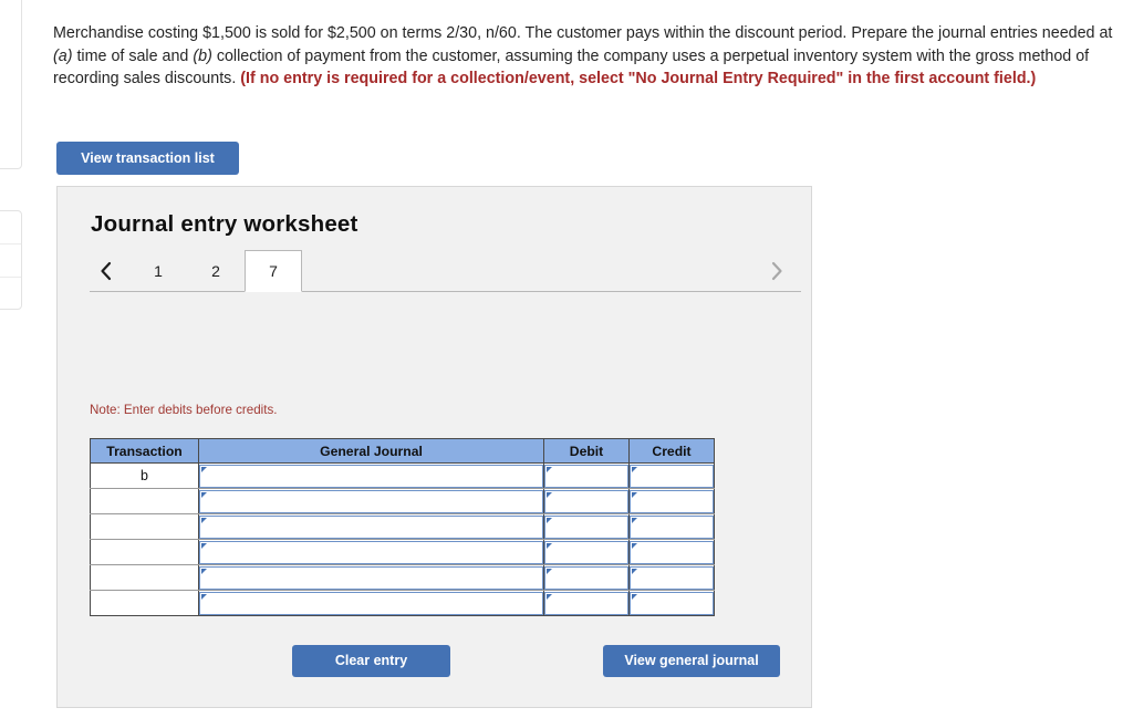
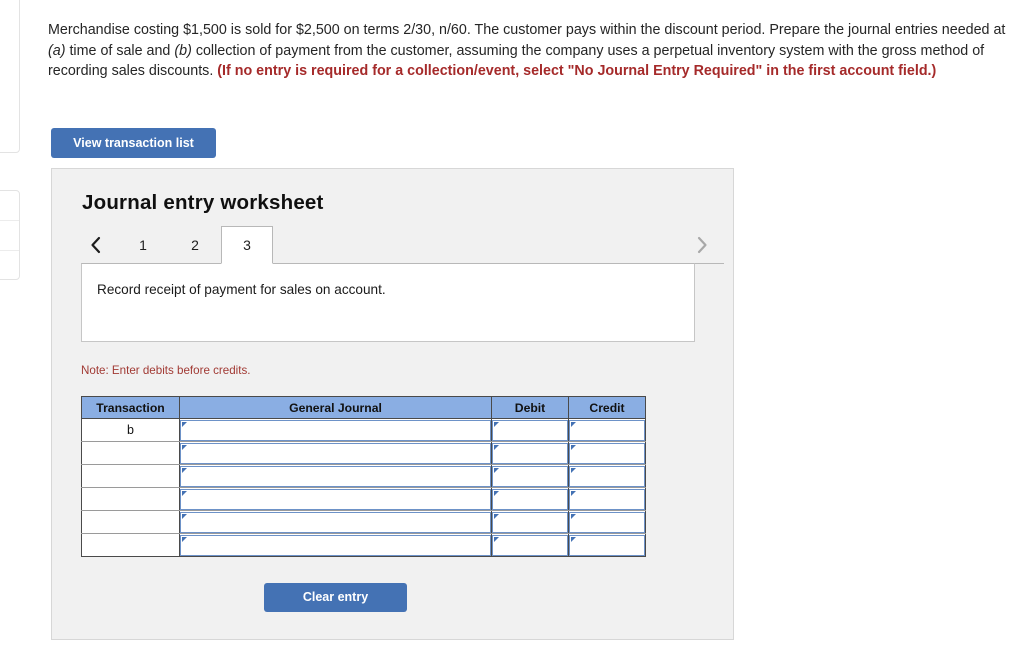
  Merchandise costing $1,500 is sold for $2,500 on terms 2/30, n/60. The customer pays within the discount period. Prepare the journal entries needed at (a) time of sale and (b) collection of payment from the customer, assuming the company uses a perpetual inventory system with the gross method of recording sales discounts. (If no entry is required for a collection/event, select "No Journal Entry Required" in the first account field.)
  View transaction list
  Journal entry worksheet
  1
  2
- 7
+ 3
+ Record receipt of payment for sales on account.
  Note: Enter debits before credits.
  Transaction	General Journal	Debit	Credit
  b
  Clear entry
- View general journal
